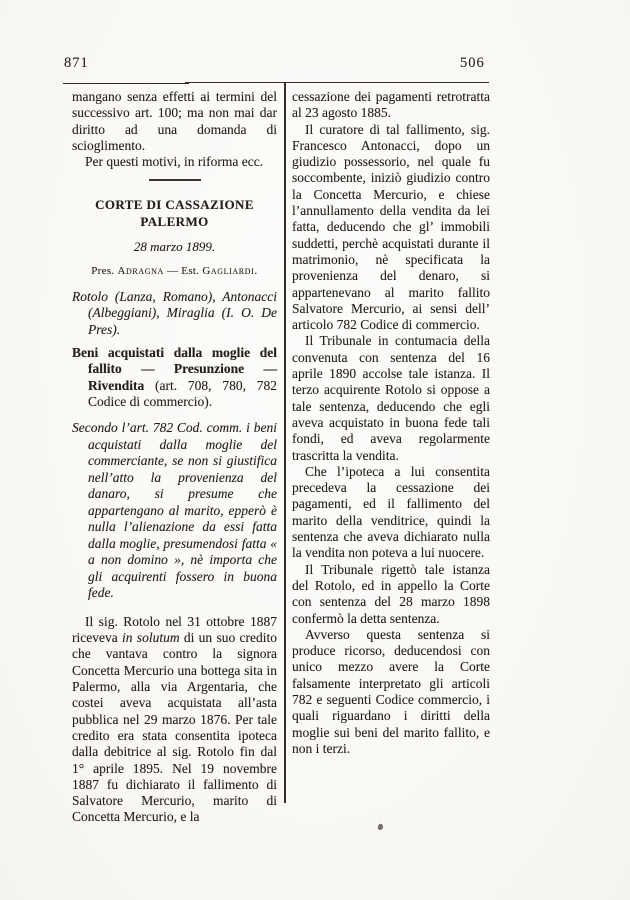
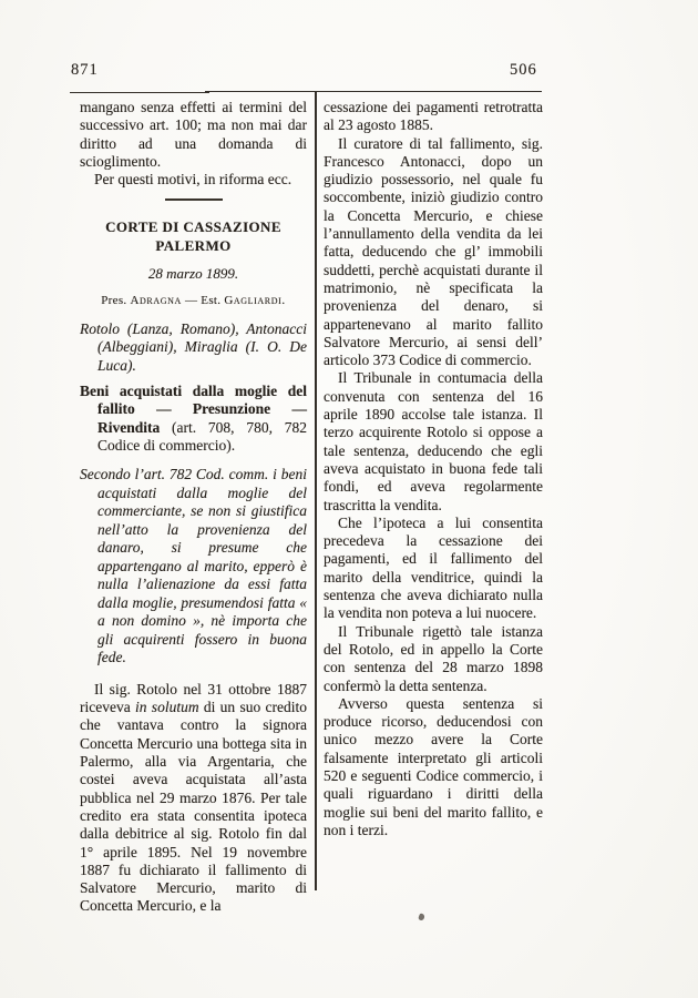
  871
  506
  mangano senza effetti ai termini del successivo art. 100; ma non mai dar diritto ad una domanda di scioglimento.
  Per questi motivi, in riforma ecc.
  CORTE DI CASSAZIONE
  PALERMO
  28 marzo 1899.
  Pres. Adragna — Est. Gagliardi.
- Rotolo (Lanza, Romano), Antonacci (Albeggiani), Miraglia (I. O. De Pres).
+ Rotolo (Lanza, Romano), Antonacci (Albeggiani), Miraglia (I. O. De Luca).
  Beni acquistati dalla moglie del fallito — Presunzione — Rivendita (art. 708, 780, 782 Codice di commercio).
  Secondo l’art. 782 Cod. comm. i beni acquistati dalla moglie del commerciante, se non si giustifica nell’atto la provenienza del danaro, si presume che appartengano al marito, epperò è nulla l’alienazione da essi fatta dalla moglie, presumendosi fatta « a non domino », nè importa che gli acquirenti fossero in buona fede.
  Il sig. Rotolo nel 31 ottobre 1887 riceveva in solutum di un suo credito che vantava contro la signora Concetta Mercurio una bottega sita in Palermo, alla via Argentaria, che costei aveva acquistata all’asta pubblica nel 29 marzo 1876. Per tale credito era stata consentita ipoteca dalla debitrice al sig. Rotolo fin dal 1° aprile 1895. Nel 19 novembre 1887 fu dichiarato il fallimento di Salvatore Mercurio, marito di Concetta Mercurio, e la
  cessazione dei pagamenti retrotratta al 23 agosto 1885.
- Il curatore di tal fallimento, sig. Francesco Antonacci, dopo un giudizio possessorio, nel quale fu soccombente, iniziò giudizio contro la Concetta Mercurio, e chiese l’annullamento della vendita da lei fatta, deducendo che gl’ immobili suddetti, perchè acquistati durante il matrimonio, nè specificata la provenienza del denaro, si appartenevano al marito fallito Salvatore Mercurio, ai sensi dell’ articolo 782 Codice di commercio.
+ Il curatore di tal fallimento, sig. Francesco Antonacci, dopo un giudizio possessorio, nel quale fu soccombente, iniziò giudizio contro la Concetta Mercurio, e chiese l’annullamento della vendita da lei fatta, deducendo che gl’ immobili suddetti, perchè acquistati durante il matrimonio, nè specificata la provenienza del denaro, si appartenevano al marito fallito Salvatore Mercurio, ai sensi dell’ articolo 373 Codice di commercio.
  Il Tribunale in contumacia della convenuta con sentenza del 16 aprile 1890 accolse tale istanza. Il terzo acquirente Rotolo si oppose a tale sentenza, deducendo che egli aveva acquistato in buona fede tali fondi, ed aveva regolarmente trascritta la vendita.
  Che l’ipoteca a lui consentita precedeva la cessazione dei pagamenti, ed il fallimento del marito della venditrice, quindi la sentenza che aveva dichiarato nulla la vendita non poteva a lui nuocere.
  Il Tribunale rigettò tale istanza del Rotolo, ed in appello la Corte con sentenza del 28 marzo 1898 confermò la detta sentenza.
- Avverso questa sentenza si produce ricorso, deducendosi con unico mezzo avere la Corte falsamente interpretato gli articoli 782 e seguenti Codice commercio, i quali riguardano i diritti della moglie sui beni del marito fallito, e non i terzi.
+ Avverso questa sentenza si produce ricorso, deducendosi con unico mezzo avere la Corte falsamente interpretato gli articoli 520 e seguenti Codice commercio, i quali riguardano i diritti della moglie sui beni del marito fallito, e non i terzi.
